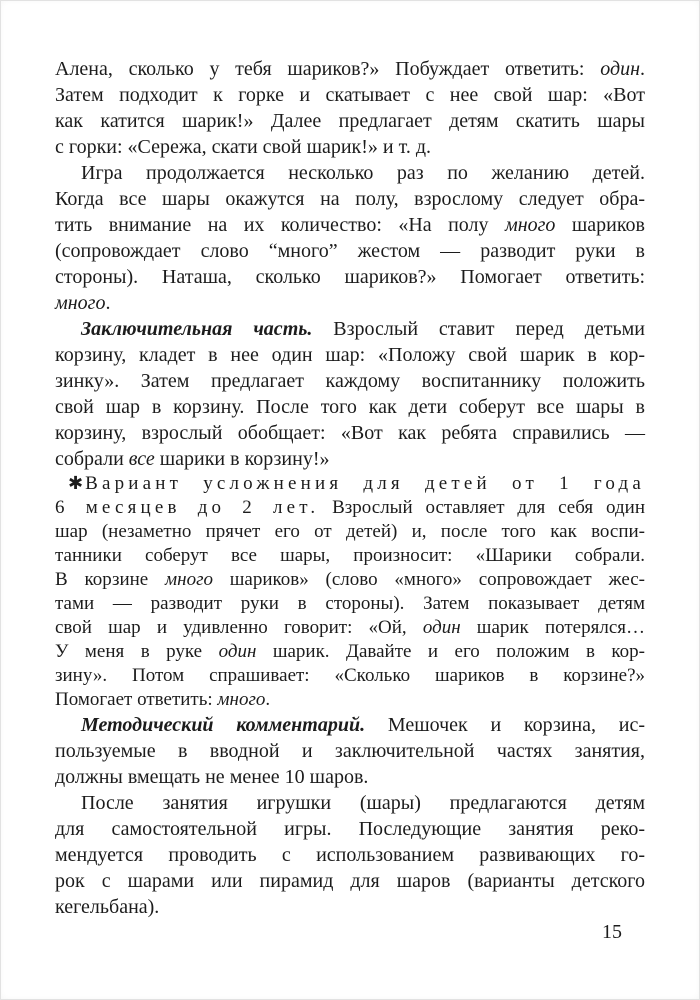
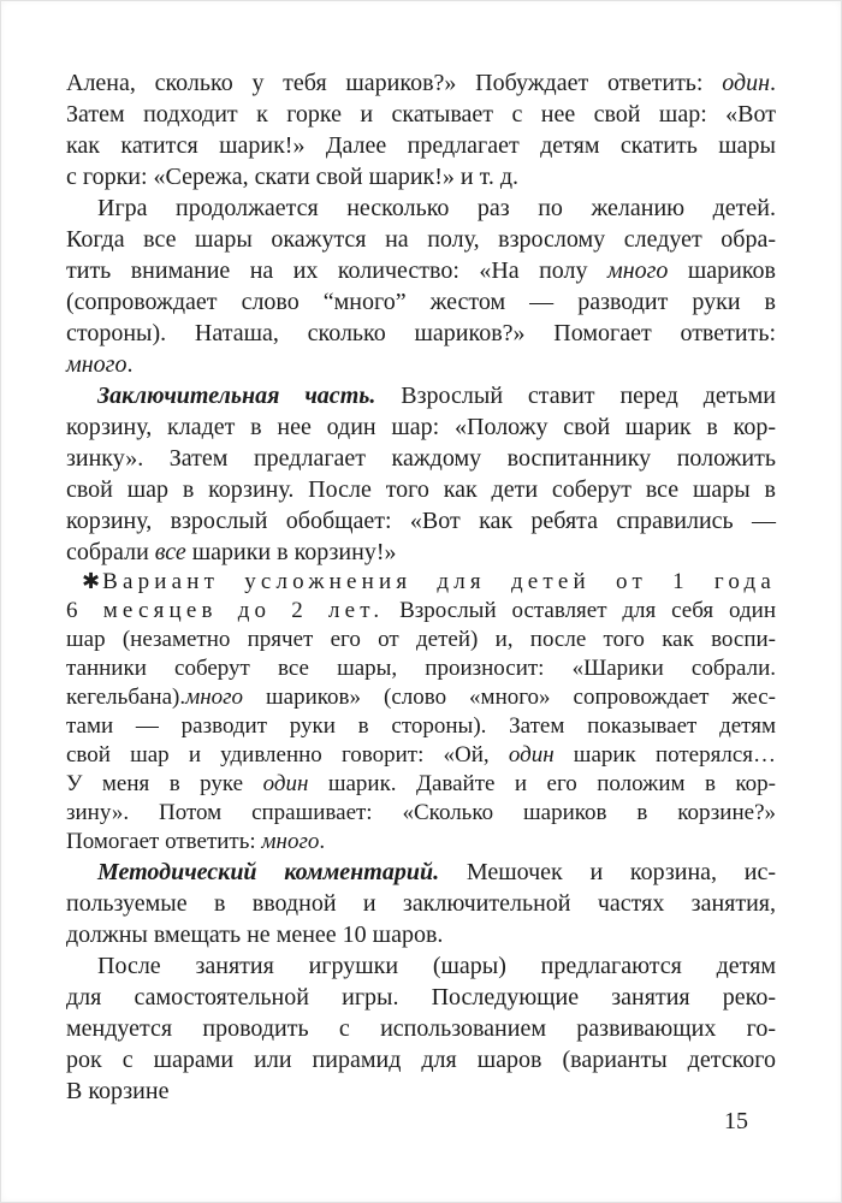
  Алена, сколько у тебя шариков?» Побуждает ответить: один.
  Затем подходит к горке и скатывает с нее свой шар: «Вот
  как катится шарик!» Далее предлагает детям скатить шары
  с горки: «Сережа, скати свой шарик!» и т. д.
  Игра продолжается несколько раз по желанию детей.
  Когда все шары окажутся на полу, взрослому следует обра-
  тить внимание на их количество: «На полу много шариков
  (сопровождает слово “много” жестом — разводит руки в
  стороны). Наташа, сколько шариков?» Помогает ответить:
  много.
  Заключительная часть. Взрослый ставит перед детьми
  корзину, кладет в нее один шар: «Положу свой шарик в кор-
  зинку». Затем предлагает каждому воспитаннику положить
  свой шар в корзину. После того как дети соберут все шары в
  корзину, взрослый обобщает: «Вот как ребята справились —
  собрали все шарики в корзину!»
  ✱Вариант усложнения для детей от 1 года
  6 месяцев до 2 лет. Взрослый оставляет для себя один
  шар (незаметно прячет его от детей) и, после того как воспи-
  танники соберут все шары, произносит: «Шарики собрали.
- В корзине много шариков» (слово «много» сопровождает жес-
+ кегельбана).много шариков» (слово «много» сопровождает жес-
  тами — разводит руки в стороны). Затем показывает детям
  свой шар и удивленно говорит: «Ой, один шарик потерялся…
  У меня в руке один шарик. Давайте и его положим в кор-
  зину». Потом спрашивает: «Сколько шариков в корзине?»
  Помогает ответить: много.
  Методический комментарий. Мешочек и корзина, ис-
  пользуемые в вводной и заключительной частях занятия,
  должны вмещать не менее 10 шаров.
  После занятия игрушки (шары) предлагаются детям
  для самостоятельной игры. Последующие занятия реко-
  мендуется проводить с использованием развивающих го-
  рок с шарами или пирамид для шаров (варианты детского
- кегельбана).
+ В корзине
  15
